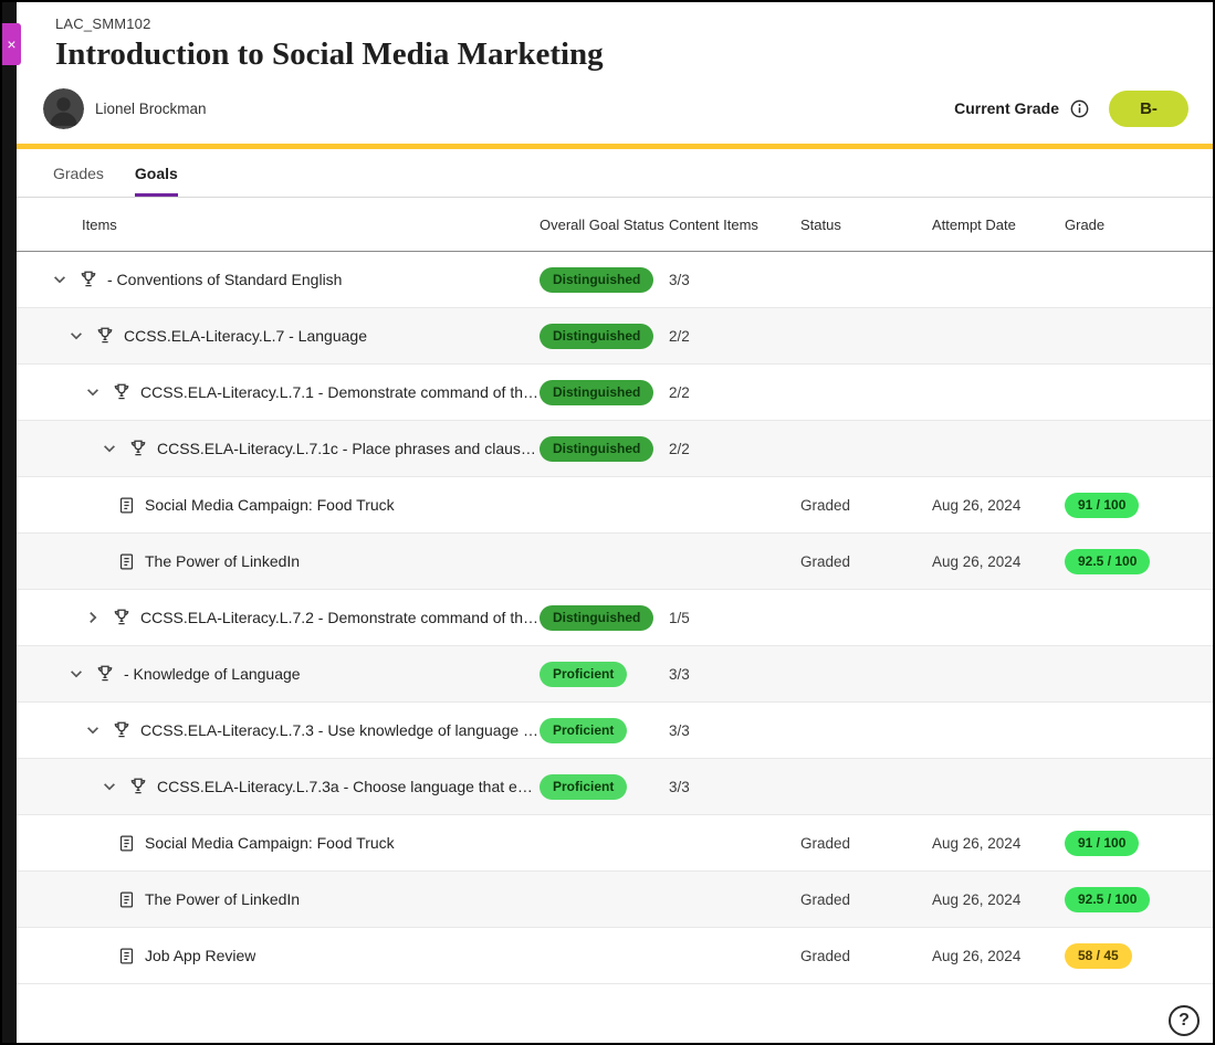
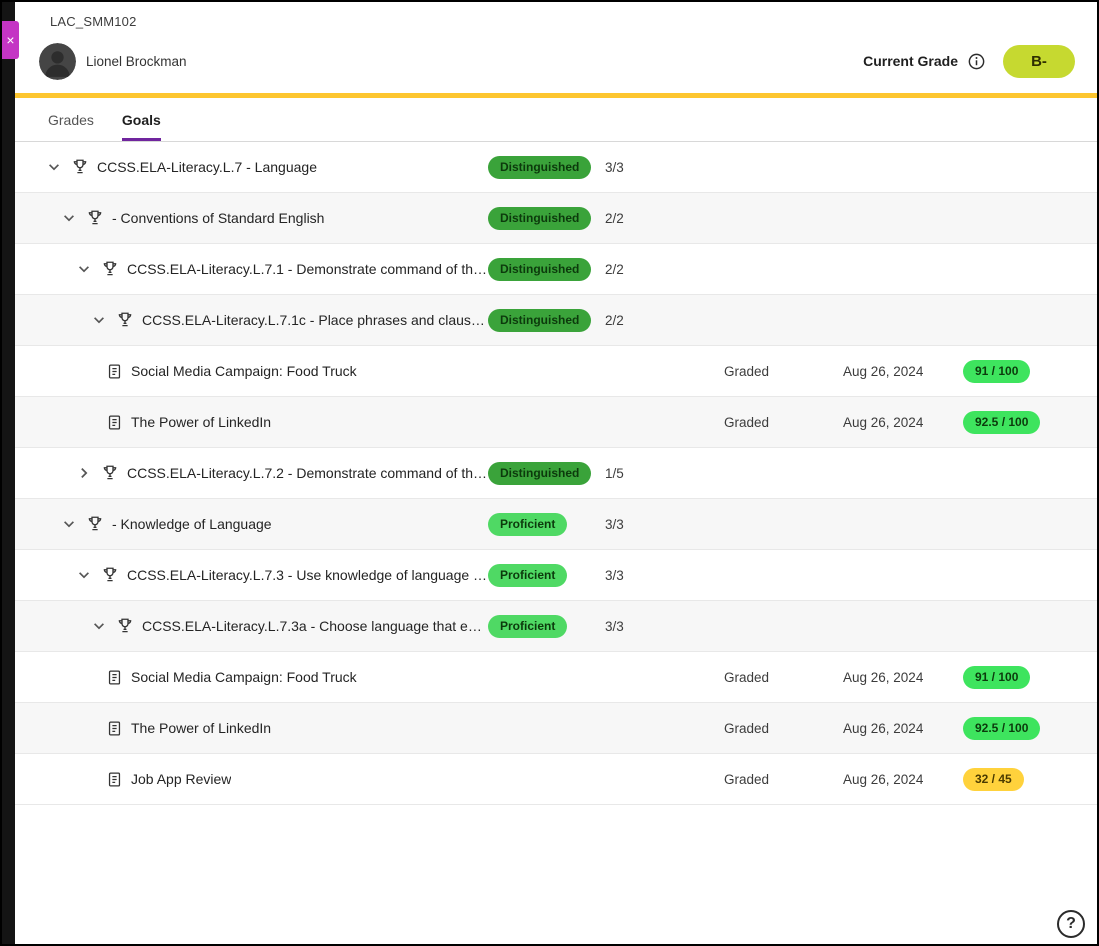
  ×
  LAC_SMM102
- Introduction to Social Media Marketing
  Lionel Brockman
  Current Grade
  B-
  Grades
  Goals
- Items
- Overall Goal Status
- Content Items
- Status
- Attempt Date
- Grade
- - Conventions of Standard English
+ CCSS.ELA-Literacy.L.7 - Language
  Distinguished
  3/3
- CCSS.ELA-Literacy.L.7 - Language
+ - Conventions of Standard English
  Distinguished
  2/2
  CCSS.ELA-Literacy.L.7.1 - Demonstrate command of the
  Distinguished
  2/2
  CCSS.ELA-Literacy.L.7.1c - Place phrases and clauses
  Distinguished
  2/2
  Social Media Campaign: Food Truck
  Graded
  Aug 26, 2024
  91 / 100
  The Power of LinkedIn
  Graded
  Aug 26, 2024
  92.5 / 100
  CCSS.ELA-Literacy.L.7.2 - Demonstrate command of the
  Distinguished
  1/5
  - Knowledge of Language
  Proficient
  3/3
  CCSS.ELA-Literacy.L.7.3 - Use knowledge of language an
  Proficient
  3/3
  CCSS.ELA-Literacy.L.7.3a - Choose language that expr
  Proficient
  3/3
  Social Media Campaign: Food Truck
  Graded
  Aug 26, 2024
  91 / 100
  The Power of LinkedIn
  Graded
  Aug 26, 2024
  92.5 / 100
  Job App Review
  Graded
  Aug 26, 2024
- 58 / 45
+ 32 / 45
  ?
